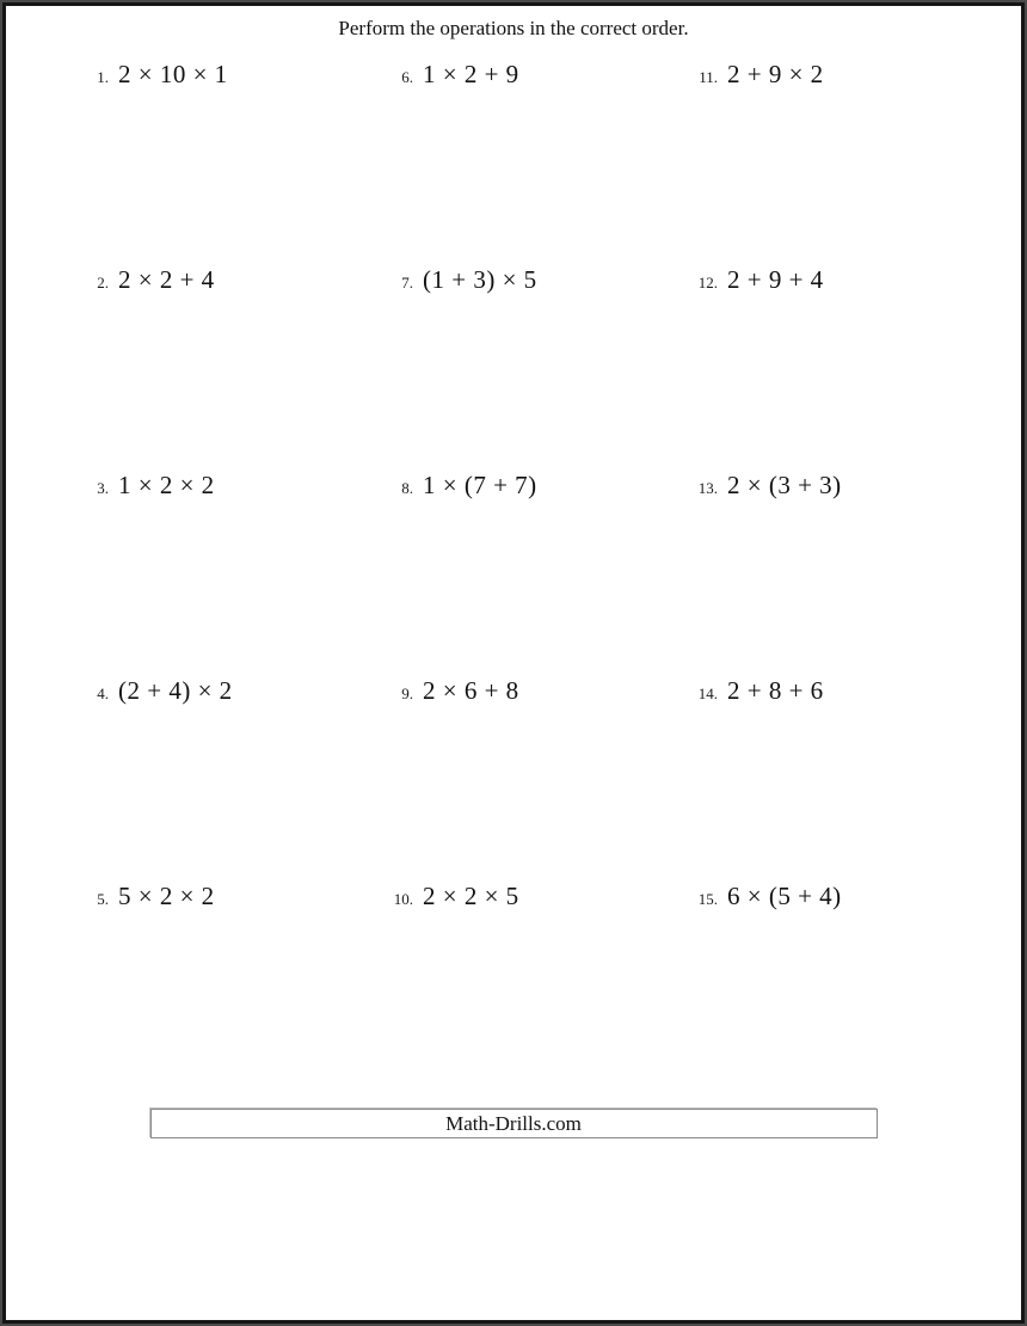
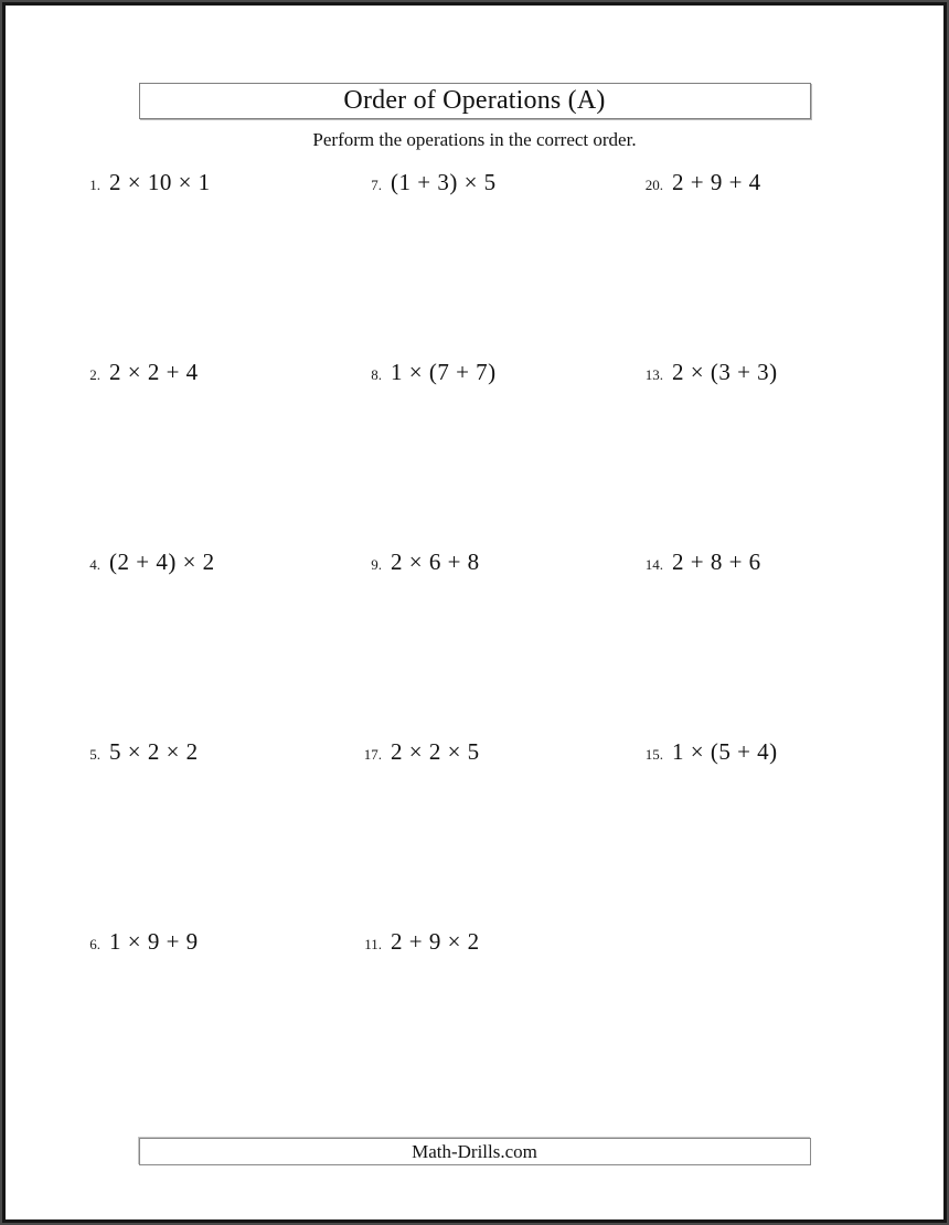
+ Order of Operations (A)
  Perform the operations in the correct order.
  1. 2 × 10 × 1
  2. 2 × 2 + 4
- 3. 1 × 2 × 2
  4. (2 + 4) × 2
  5. 5 × 2 × 2
- 6. 1 × 2 + 9
+ 6. 1 × 9 + 9
  7. (1 + 3) × 5
  8. 1 × (7 + 7)
  9. 2 × 6 + 8
- 10. 2 × 2 × 5
+ 17. 2 × 2 × 5
  11. 2 + 9 × 2
- 12. 2 + 9 + 4
+ 20. 2 + 9 + 4
  13. 2 × (3 + 3)
  14. 2 + 8 + 6
- 15. 6 × (5 + 4)
+ 15. 1 × (5 + 4)
  Math-Drills.com
